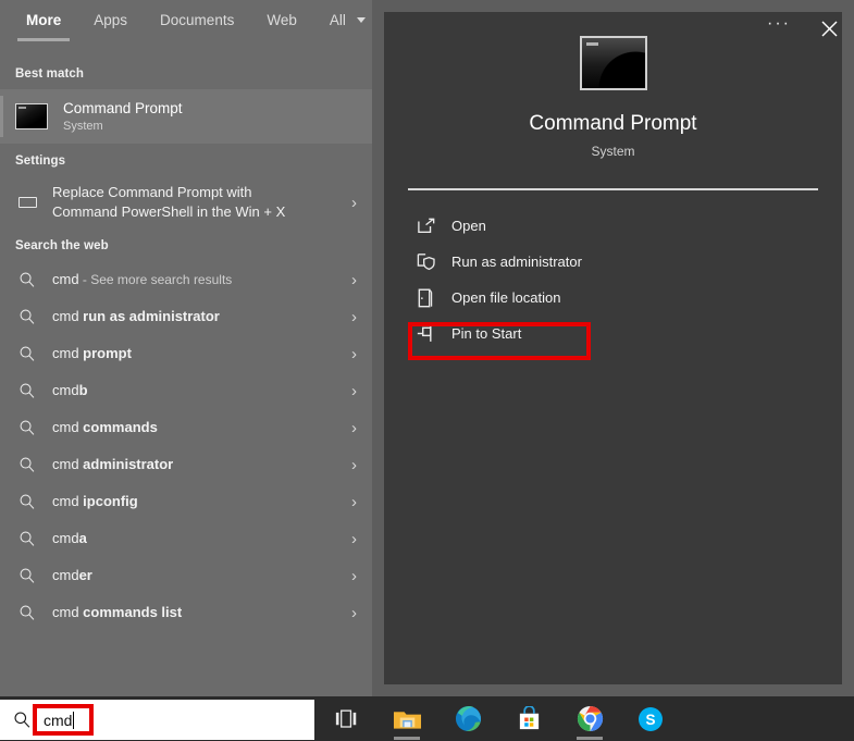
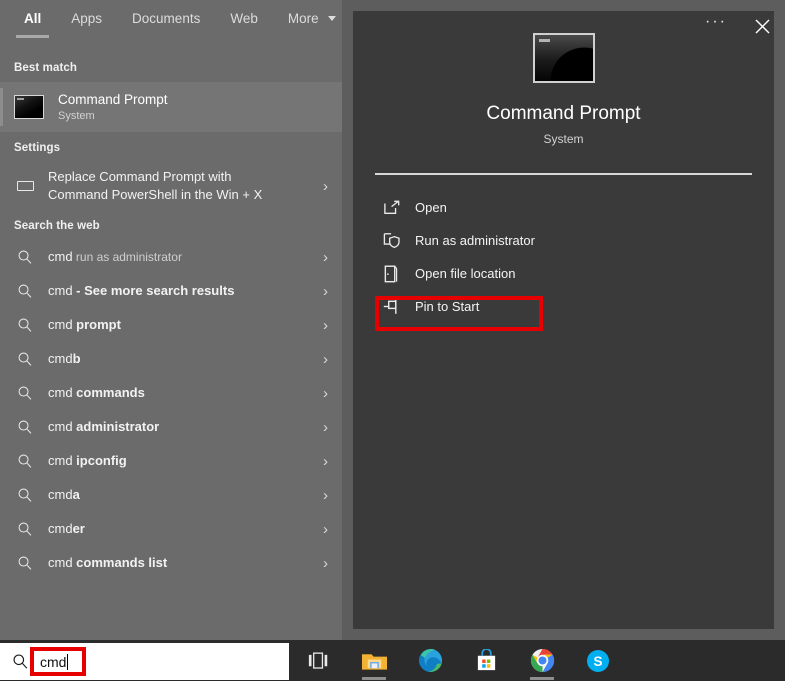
- More
+ All
  Apps
  Documents
  Web
- All
+ More
  Best match
  Command Prompt
  System
  Settings
  Replace Command Prompt with
  Command PowerShell in the Win + X
  ›
  Search the web
- cmd - See more search results
+ cmd run as administrator
  ›
- cmd run as administrator
+ cmd - See more search results
  ›
  cmd prompt
  ›
  cmdb
  ›
  cmd commands
  ›
  cmd administrator
  ›
  cmd ipconfig
  ›
  cmda
  ›
  cmder
  ›
  cmd commands list
  ›
  Command Prompt
  System
  Open
  Run as administrator
  Open file location
  Pin to Start
  ···
  cmd
  S
